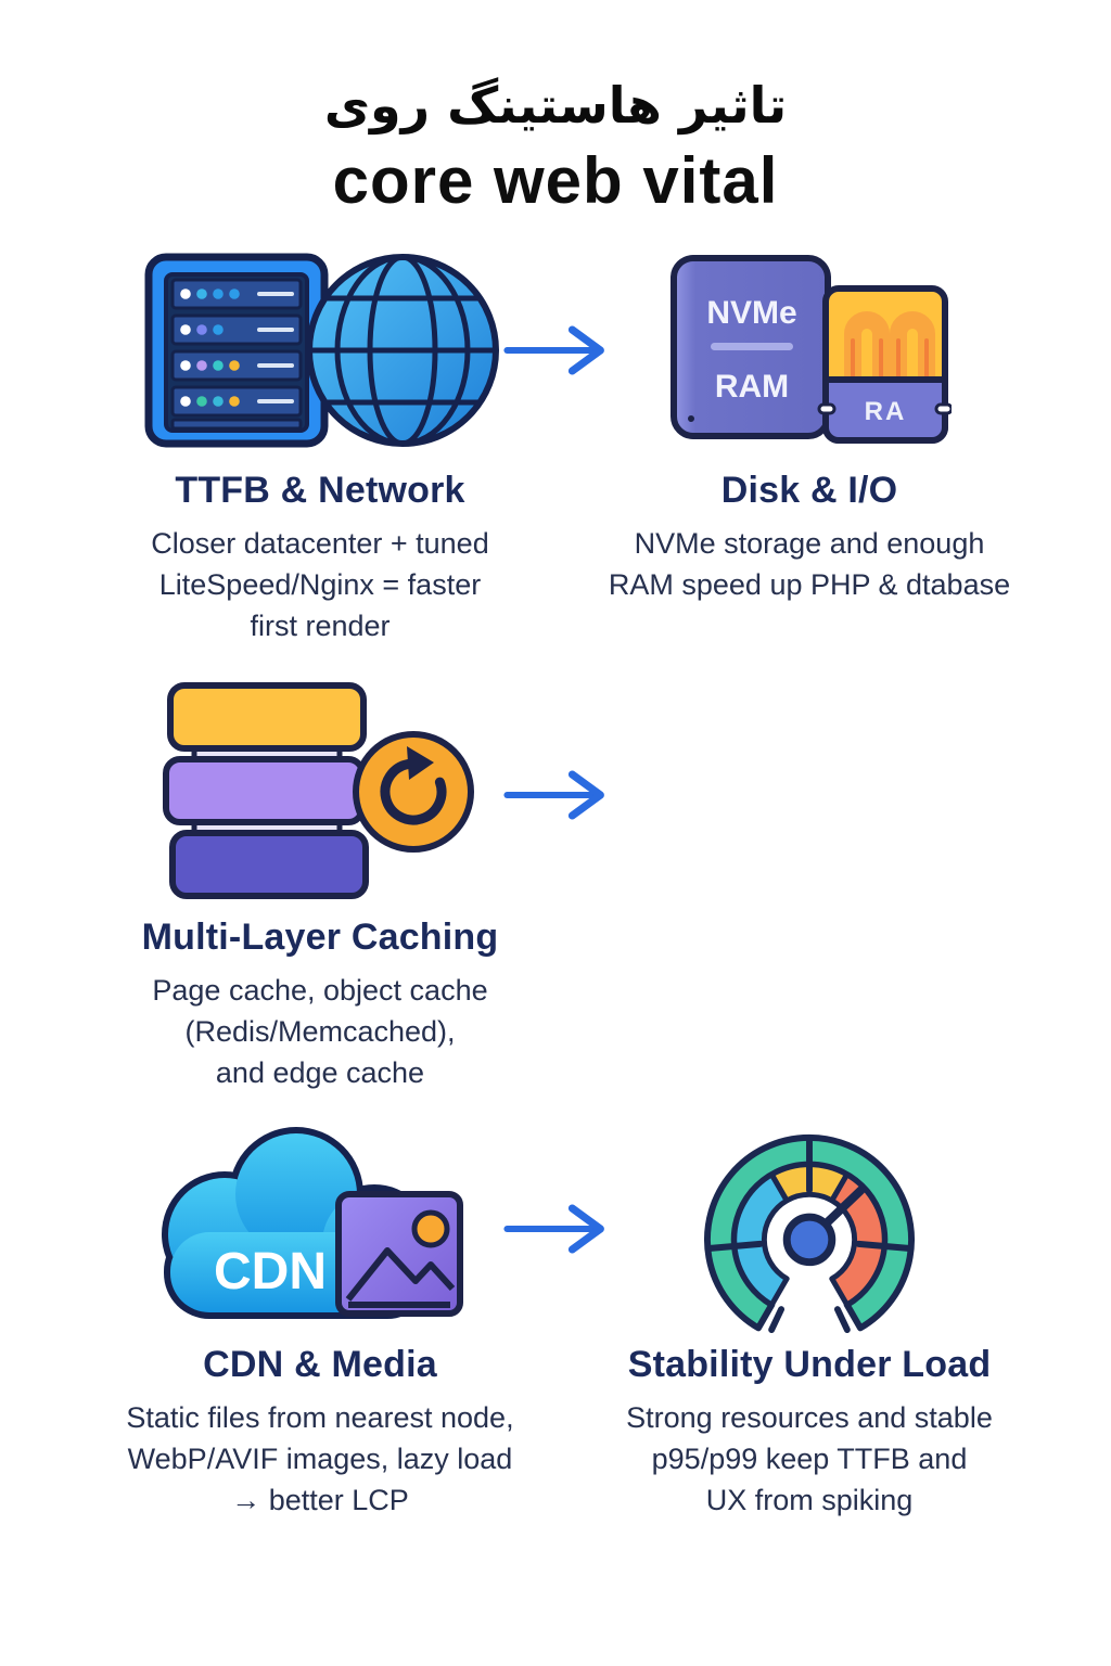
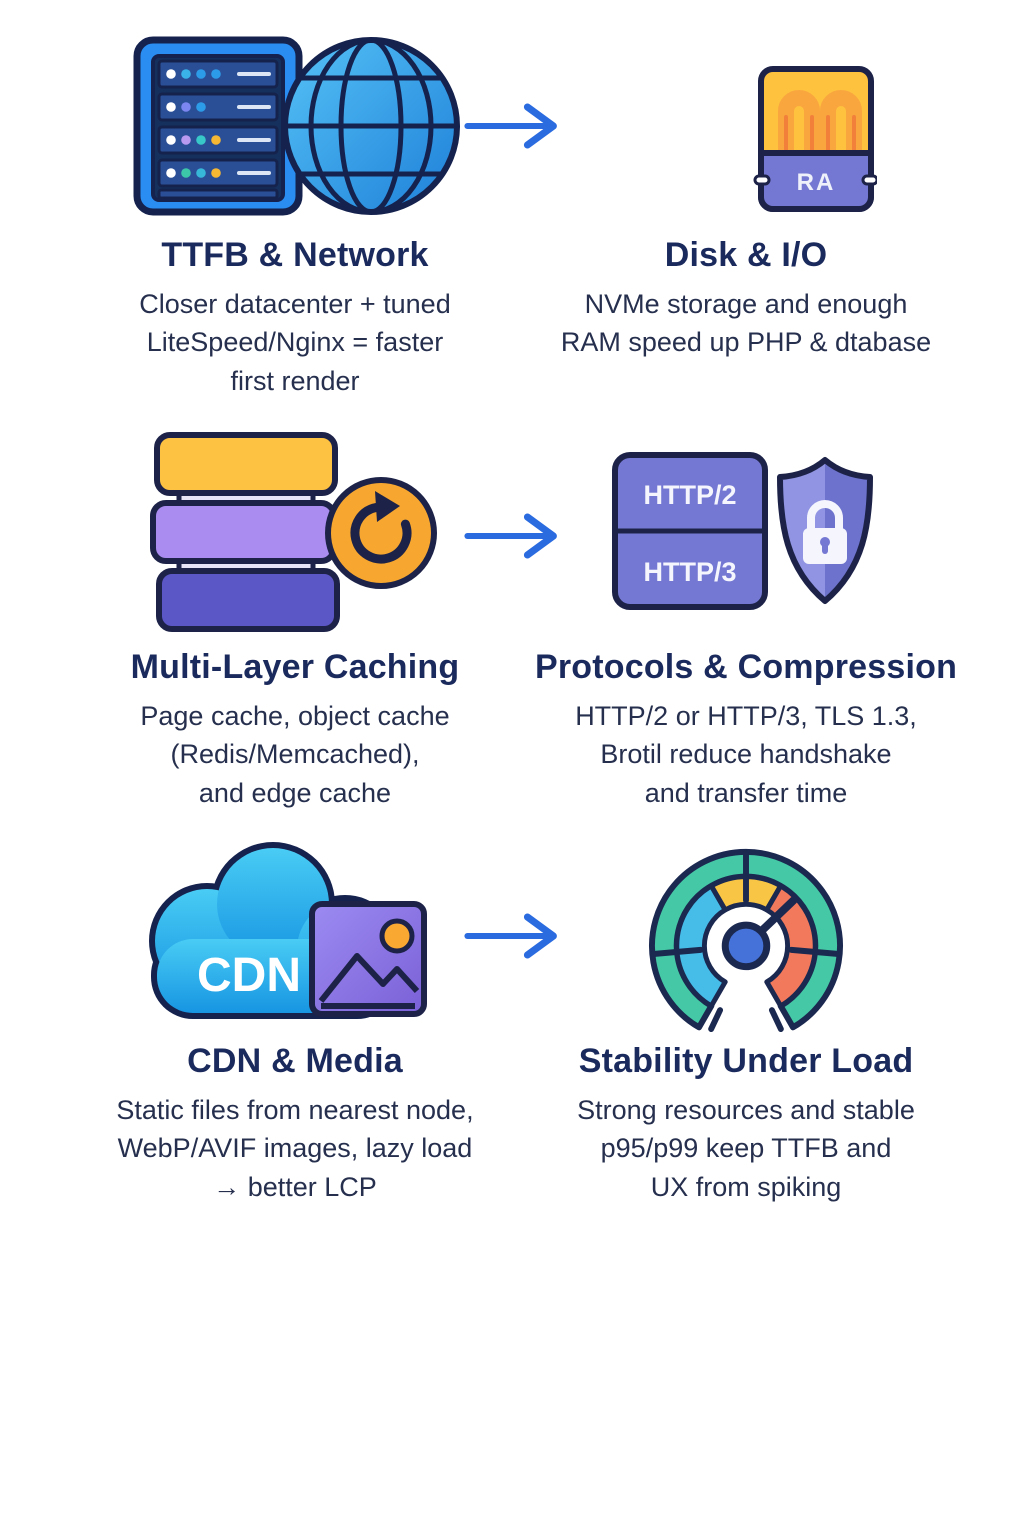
- تاثیر هاستینگ روی
- core web vital
  TTFB & Network
  Closer datacenter + tuned
  LiteSpeed/Nginx = faster
  first render
- NVMe
- RAM
  RA
  Disk & I/O
  NVMe storage and enough
  RAM speed up PHP & dtabase
  Multi-Layer Caching
  Page cache, object cache
  (Redis/Memcached),
  and edge cache
+ HTTP/2
+ HTTP/3
+ Protocols & Compression
+ HTTP/2 or HTTP/3, TLS 1.3,
+ Brotil reduce handshake
+ and transfer time
  CDN
  CDN & Media
  Static files from nearest node,
  WebP/AVIF images, lazy load
  → better LCP
  Stability Under Load
  Strong resources and stable
  p95/p99 keep TTFB and
  UX from spiking
